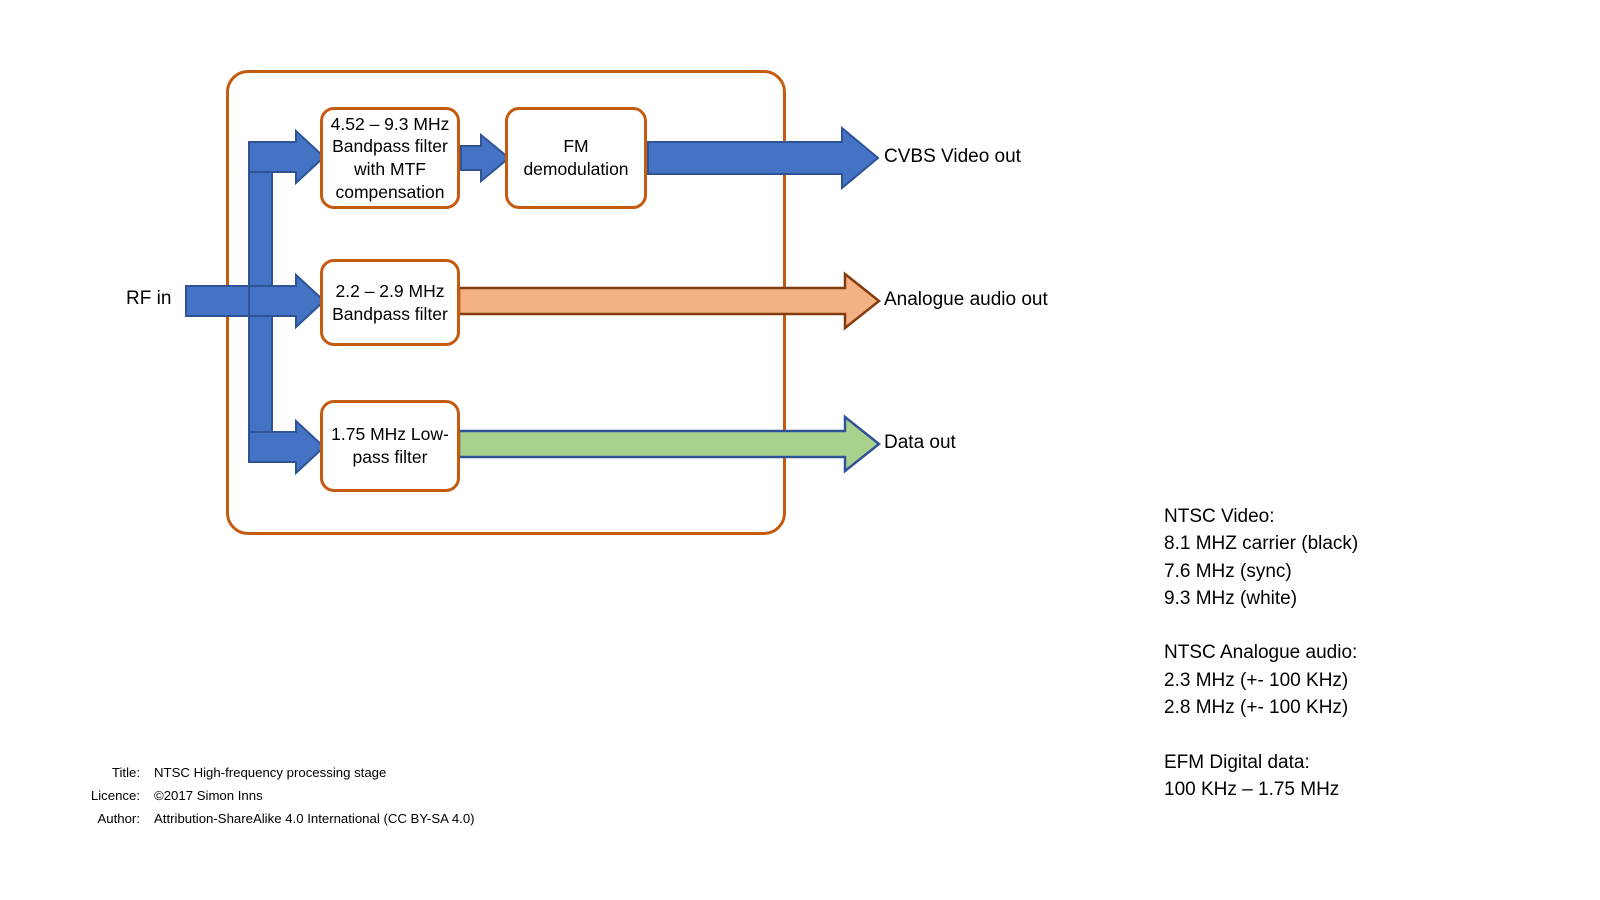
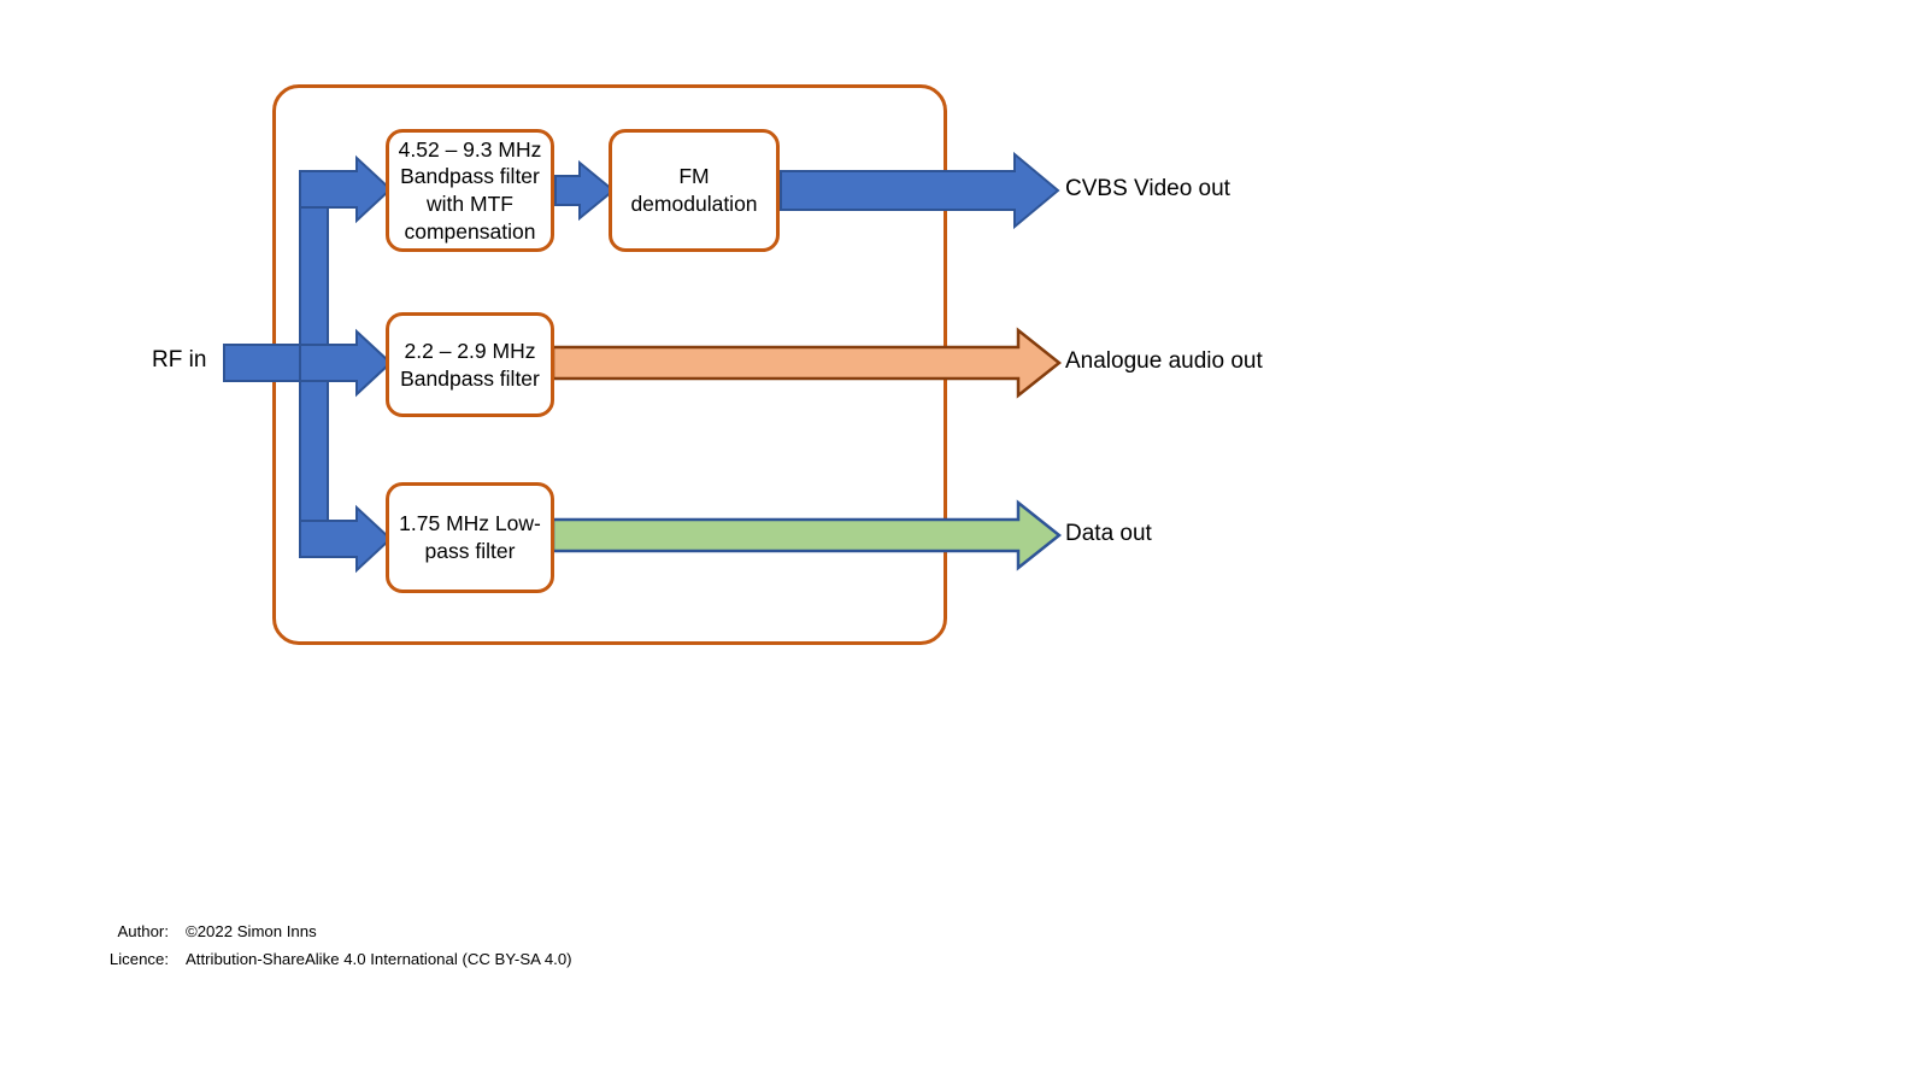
  4.52 – 9.3 MHz
  Bandpass filter
  with MTF
  compensation
  FM
  demodulation
  2.2 – 2.9 MHz
  Bandpass filter
  1.75 MHz Low-
  pass filter
  RF in
  CVBS Video out
  Analogue audio out
  Data out
- NTSC Video:
- 8.1 MHZ carrier (black)
- 7.6 MHz (sync)
- 9.3 MHz (white)
- NTSC Analogue audio:
- 2.3 MHz (+- 100 KHz)
- 2.8 MHz (+- 100 KHz)
- EFM Digital data:
- 100 KHz – 1.75 MHz
- Title:
- NTSC High-frequency processing stage
- Licence:
+ Author:
- ©2017 Simon Inns
+ ©2022 Simon Inns
- Author:
+ Licence:
  Attribution-ShareAlike 4.0 International (CC BY-SA 4.0)
